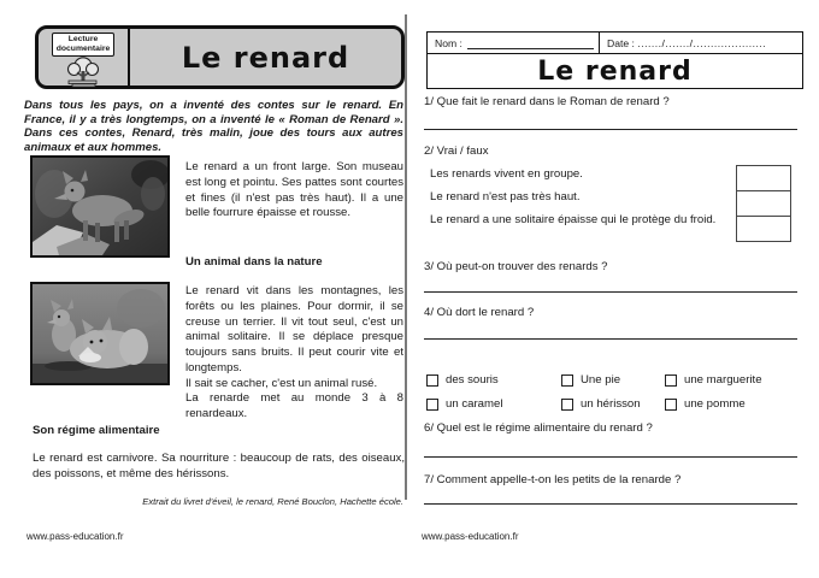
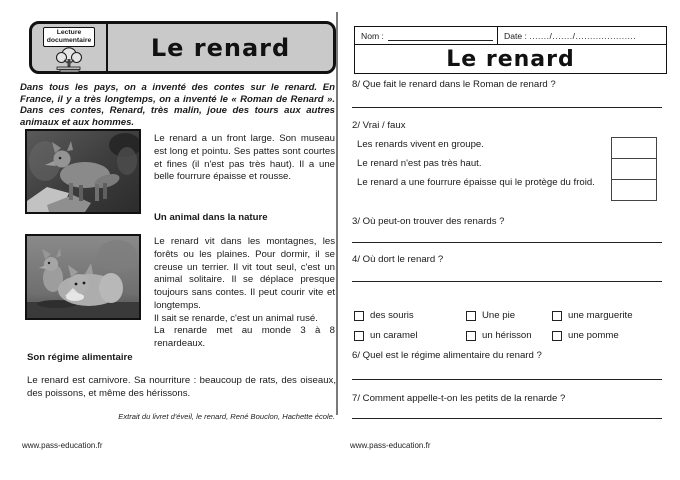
  Le renard
  Dans tous les pays, on a inventé des contes sur le renard. En France, il y a très longtemps, on a inventé le « Roman de Renard ». Dans ces contes, Renard, très malin, joue des tours aux autres animaux et aux hommes.
  Le renard a un front large. Son museau est long et pointu. Ses pattes sont courtes et fines (il n'est pas très haut). Il a une belle fourrure épaisse et rousse.
  Un animal dans la nature
- Le renard vit dans les montagnes, les forêts ou les plaines. Pour dormir, il se creuse un terrier. Il vit tout seul, c'est un animal solitaire. Il se déplace presque toujours sans bruits. Il peut courir vite et longtemps.
+ Le renard vit dans les montagnes, les forêts ou les plaines. Pour dormir, il se creuse un terrier. Il vit tout seul, c'est un animal solitaire. Il se déplace presque toujours sans contes. Il peut courir vite et longtemps.
- Il sait se cacher, c'est un animal rusé.
+ Il sait se renarde, c'est un animal rusé.
  La renarde met au monde 3 à 8 renardeaux.
  Son régime alimentaire
  Le renard est carnivore. Sa nourriture : beaucoup de rats, des oiseaux, des poissons, et même des hérissons.
  Extrait du livret d'éveil, le renard, René Bouclon, Hachette école.
  www.pass-education.fr
  Nom :
  Date :
  ......./......./.....................
  Le renard
- 1/ Que fait le renard dans le Roman de renard ?
+ 8/ Que fait le renard dans le Roman de renard ?
  2/ Vrai / faux
  Les renards vivent en groupe.
  Le renard n'est pas très haut.
- Le renard a une solitaire épaisse qui le protège du froid.
+ Le renard a une fourrure épaisse qui le protège du froid.
  3/ Où peut-on trouver des renards ?
  4/ Où dort le renard ?
  des souris
  Une pie
  une marguerite
  un caramel
  un hérisson
  une pomme
  6/ Quel est le régime alimentaire du renard ?
  7/ Comment appelle-t-on les petits de la renarde ?
  www.pass-education.fr
